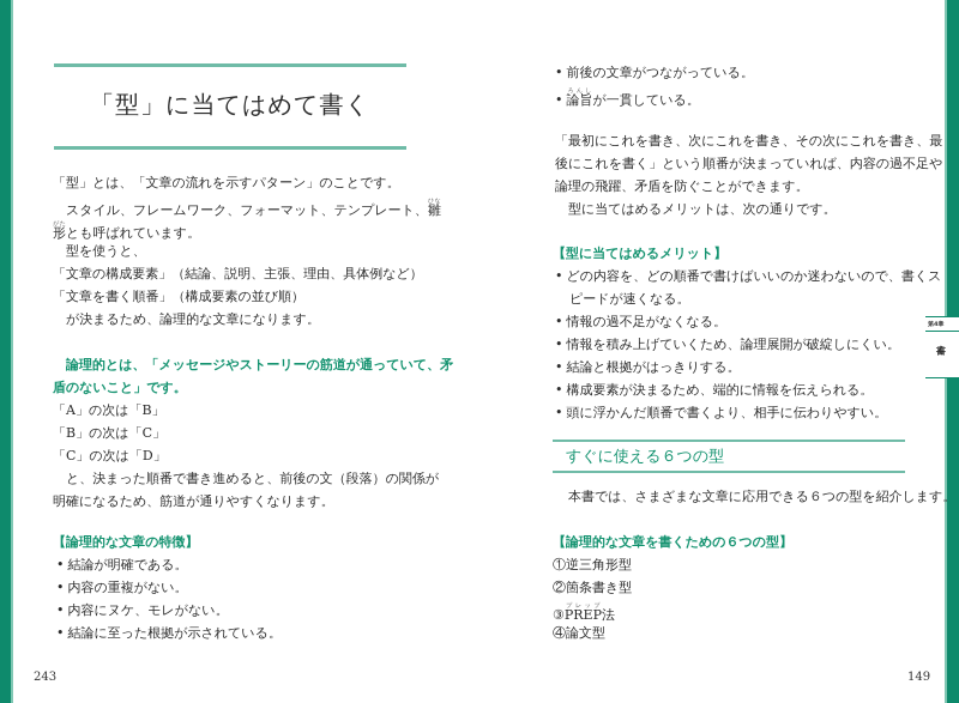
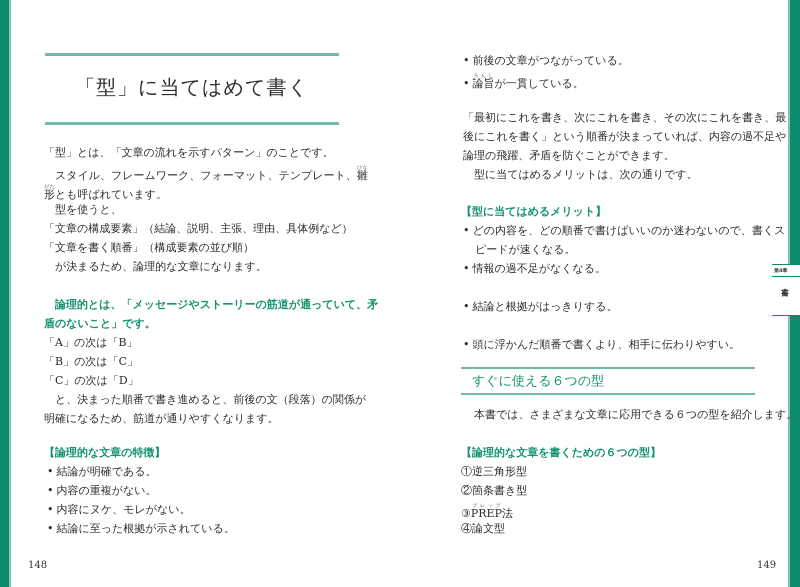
  「型」に当てはめて書く
  「型」とは、「文章の流れを示すパターン」のことです。
  スタイル、フレームワーク、フォーマット、テンプレート、雛
  形とも呼ばれています。
  型を使うと、
  「文章の構成要素」（結論、説明、主張、理由、具体例など）
  「文章を書く順番」（構成要素の並び順）
  が決まるため、論理的な文章になります。
  論理的とは、「メッセージやストーリーの筋道が通っていて、矛
  盾のないこと」です。
  「A」の次は「B」
  「B」の次は「C」
  「C」の次は「D」
  と、決まった順番で書き進めると、前後の文（段落）の関係が
  明確になるため、筋道が通りやすくなります。
  【論理的な文章の特徴】
  結論が明確である。
  内容の重複がない。
  内容にヌケ、モレがない。
  結論に至った根拠が示されている。
- 243
+ 148
  前後の文章がつながっている。
  論旨が一貫している。
  「最初にこれを書き、次にこれを書き、その次にこれを書き、最
  後にこれを書く」という順番が決まっていれば、内容の過不足や
  論理の飛躍、矛盾を防ぐことができます。
  型に当てはめるメリットは、次の通りです。
  【型に当てはめるメリット】
  どの内容を、どの順番で書けばいいのか迷わないので、書くス
  ピードが速くなる。
  情報の過不足がなくなる。
- 情報を積み上げていくため、論理展開が破綻しにくい。
  結論と根拠がはっきりする。
- 構成要素が決まるため、端的に情報を伝えられる。
  頭に浮かんだ順番で書くより、相手に伝わりやすい。
  すぐに使える６つの型
  本書では、さまざまな文章に応用できる６つの型を紹介します。
  【論理的な文章を書くための６つの型】
  ①逆三角形型
  ②箇条書き型
  ④論文型
  149
